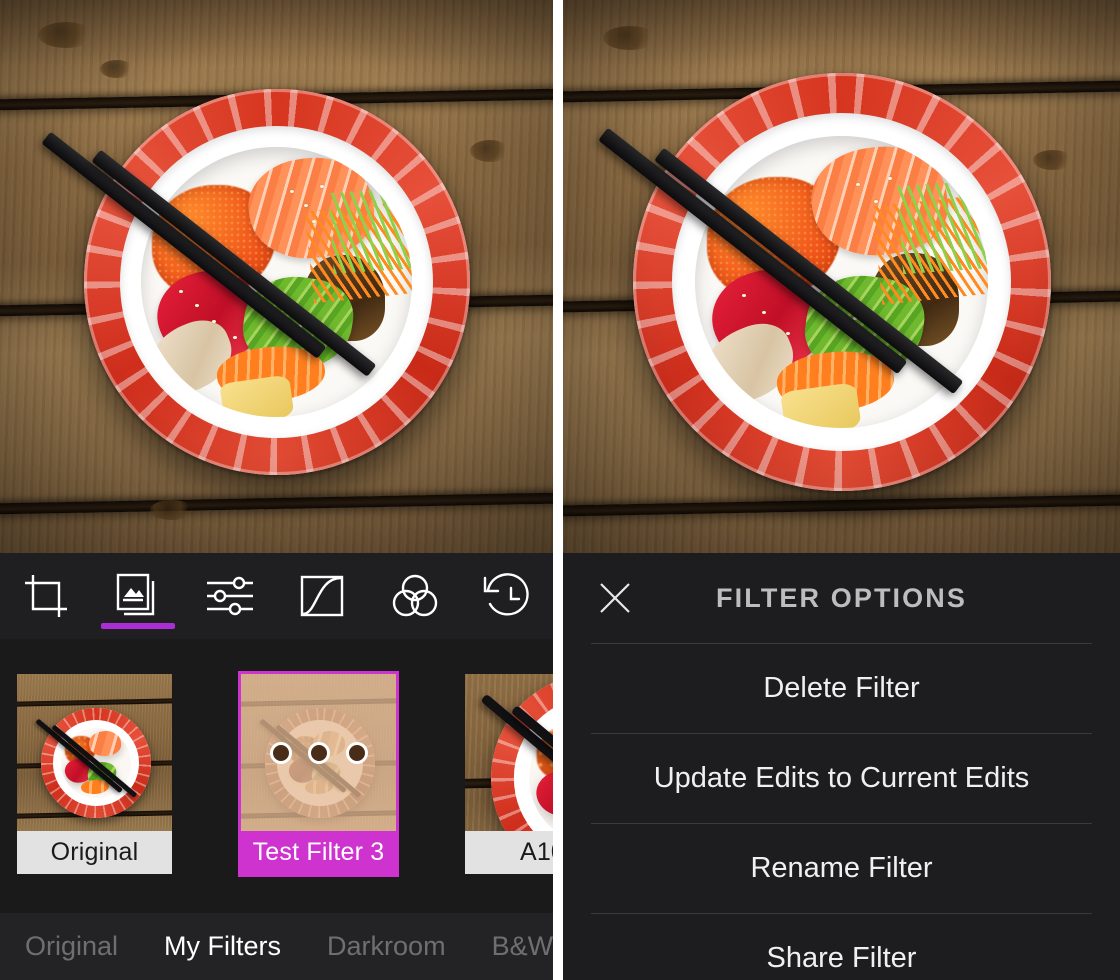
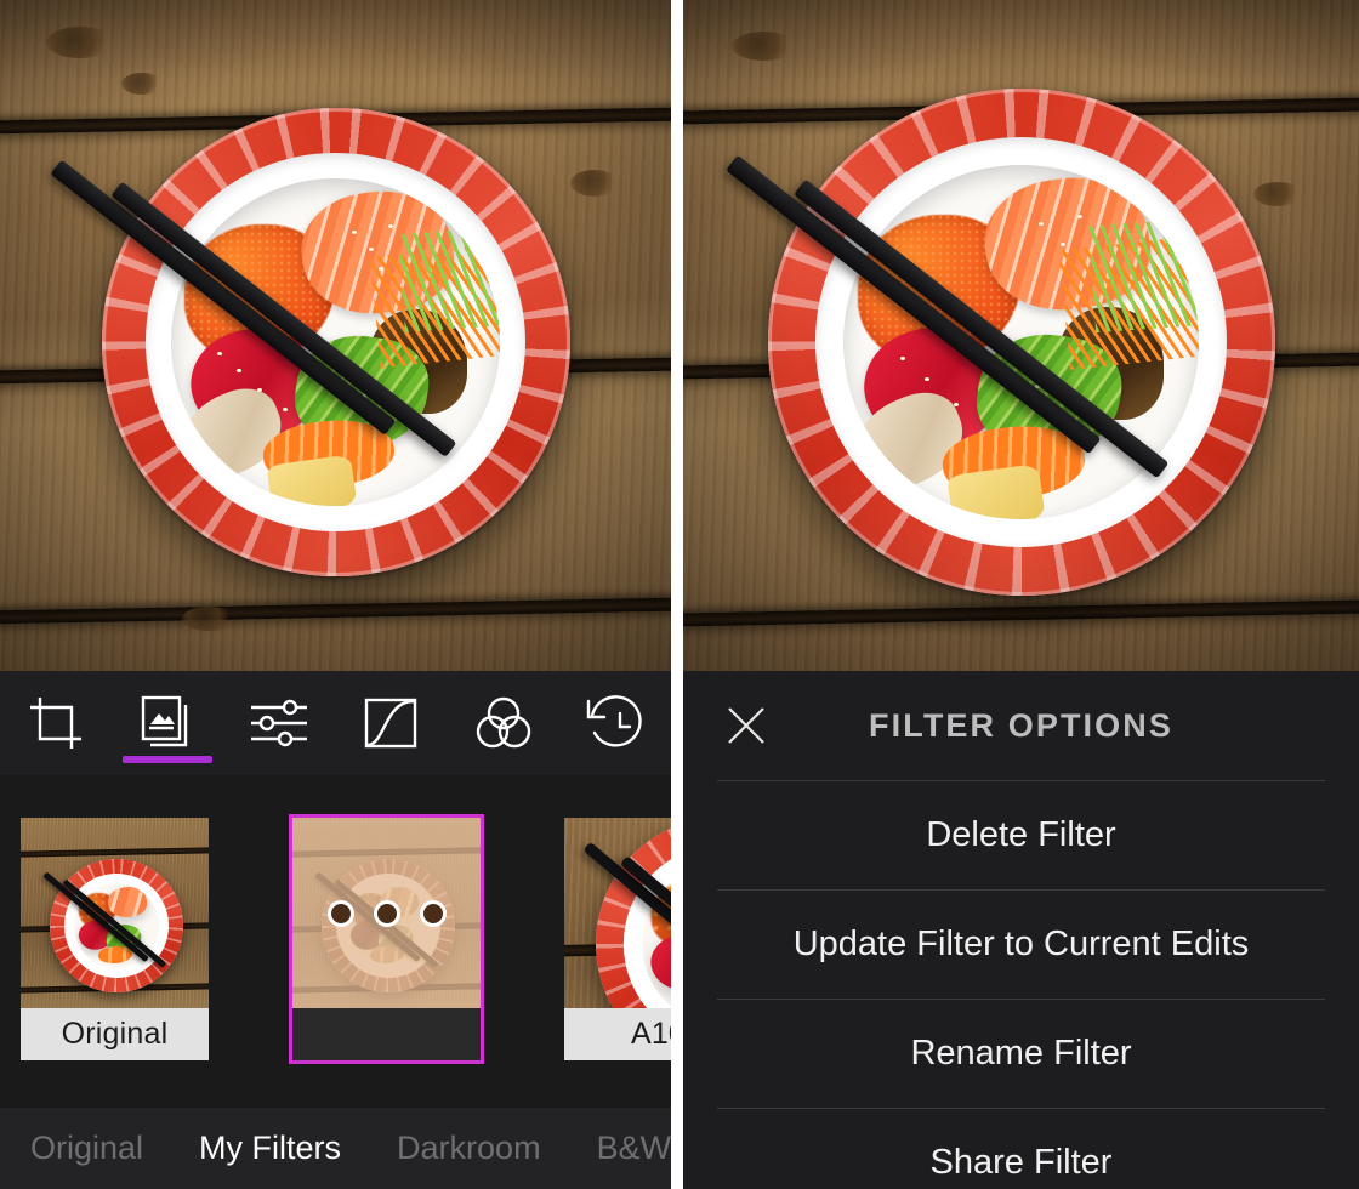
  Original
- Test Filter 3
  Original
  My Filters
  Darkroom
  B&W
  FILTER OPTIONS
  Delete Filter
- Update Edits to Current Edits
+ Update Filter to Current Edits
  Rename Filter
  Share Filter
